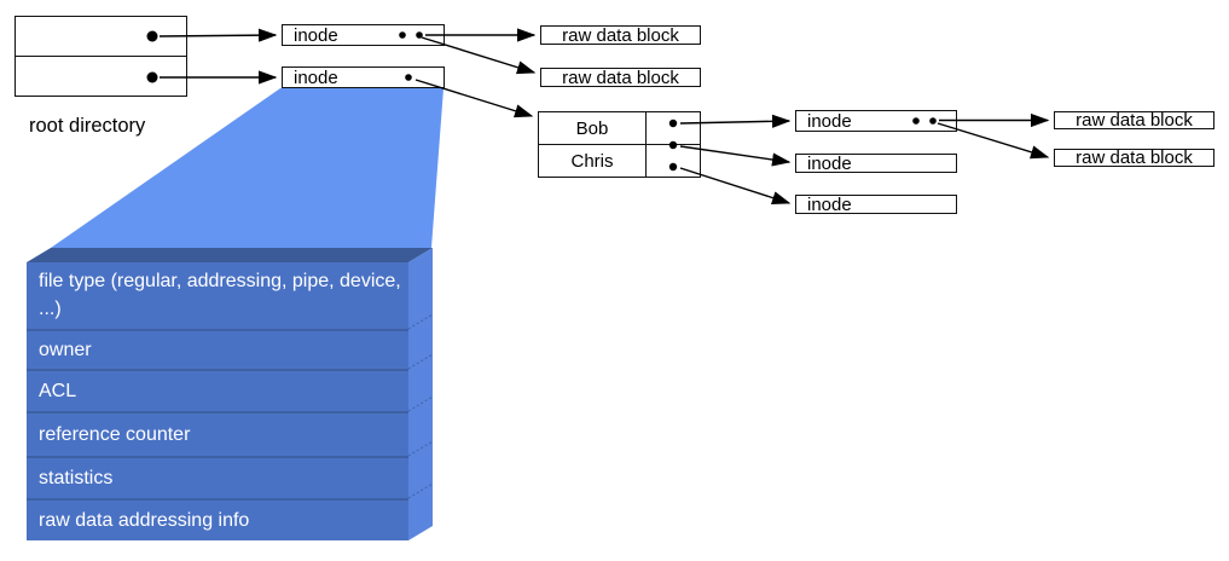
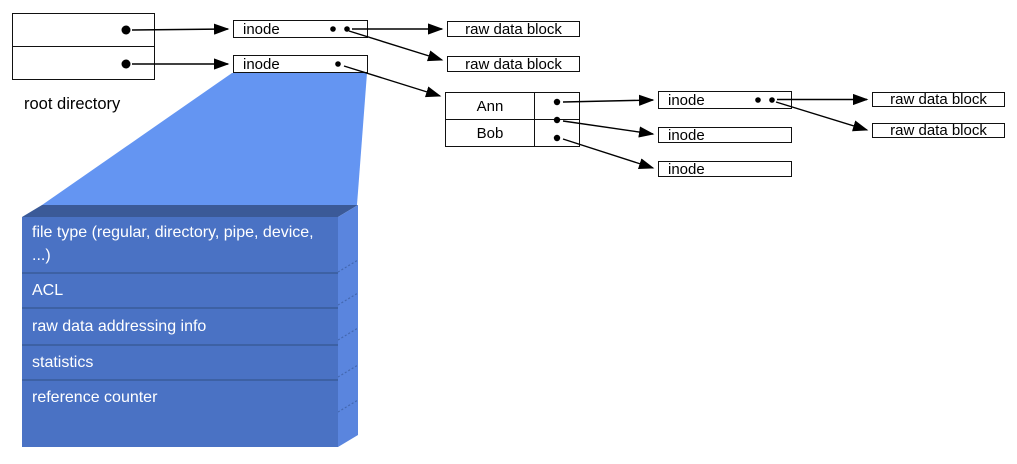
  root directory
  inode
  inode
  raw data block
  raw data block
+ Ann
  Bob
- Chris
  inode
  inode
  inode
  raw data block
  raw data block
- file type (regular, addressing, pipe, device, ...)
+ file type (regular, directory, pipe, device, ...)
- owner
  ACL
- reference counter
+ raw data addressing info
  statistics
- raw data addressing info
+ reference counter
